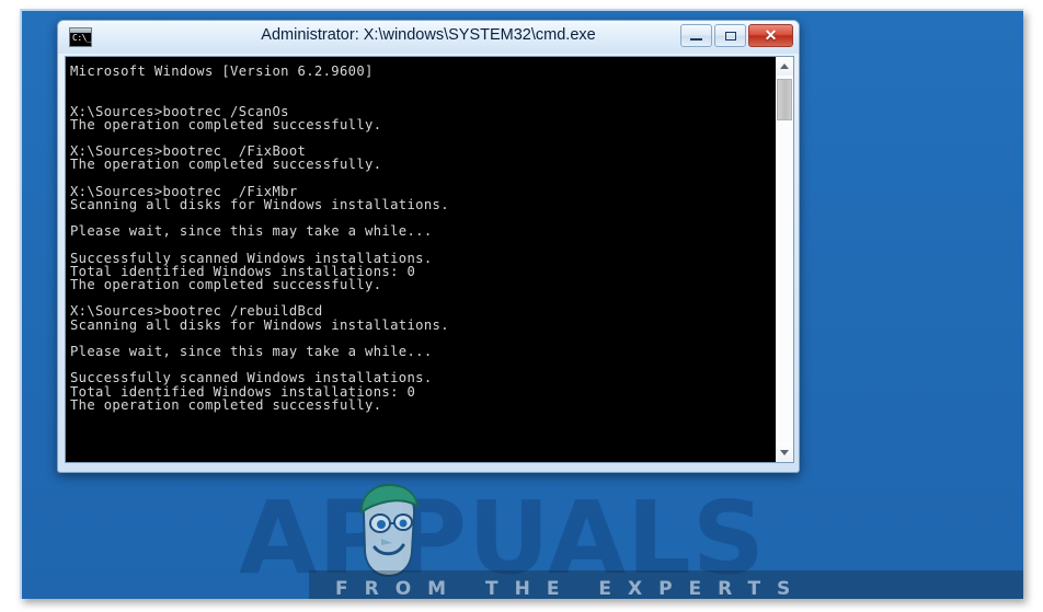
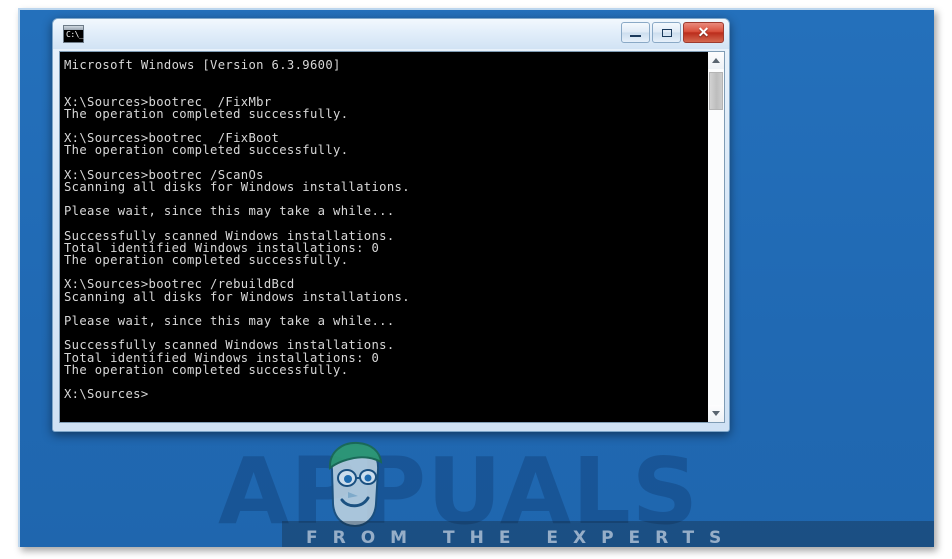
  APPUALS
  FROM THE EXPERTS
  C:\_
- Administrator: X:\windows\SYSTEM32\cmd.exe
  ✕
- Microsoft Windows [Version 6.2.9600]
+ Microsoft Windows [Version 6.3.9600]
- X:\Sources>bootrec /ScanOs
+ X:\Sources>bootrec /FixMbr
  The operation completed successfully.
  X:\Sources>bootrec /FixBoot
  The operation completed successfully.
- X:\Sources>bootrec /FixMbr
+ X:\Sources>bootrec /ScanOs
  Scanning all disks for Windows installations.
  Please wait, since this may take a while...
  Successfully scanned Windows installations.
  Total identified Windows installations: 0
  The operation completed successfully.
  X:\Sources>bootrec /rebuildBcd
  Scanning all disks for Windows installations.
  Please wait, since this may take a while...
  Successfully scanned Windows installations.
  Total identified Windows installations: 0
  The operation completed successfully.
+ X:\Sources>
